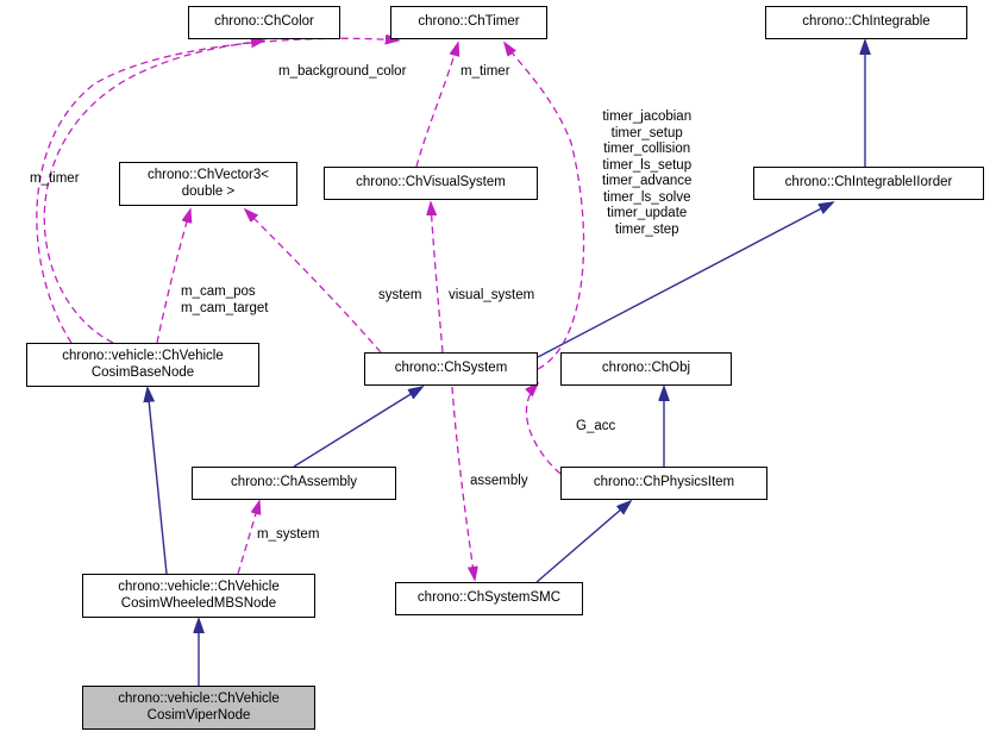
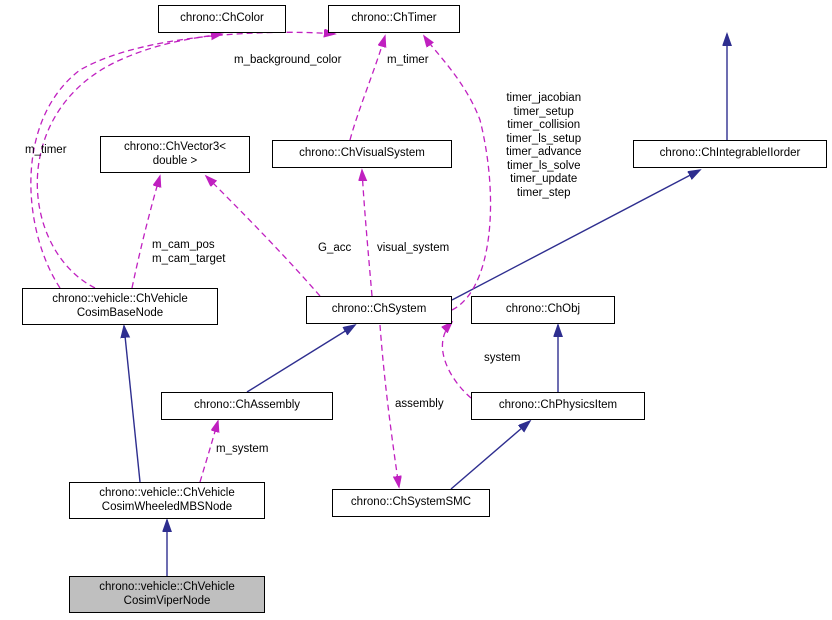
  chrono::ChColor
  chrono::ChTimer
- chrono::ChIntegrable
  chrono::ChVector3<
  double >
  chrono::ChVisualSystem
  chrono::ChIntegrableIIorder
  chrono::vehicle::ChVehicle
  CosimBaseNode
  chrono::ChSystem
  chrono::ChObj
  chrono::ChAssembly
  chrono::ChPhysicsItem
  chrono::ChSystemSMC
  chrono::vehicle::ChVehicle
  CosimWheeledMBSNode
  chrono::vehicle::ChVehicle
  CosimViperNode
  m_background_color
  m_timer
  timer_jacobian
  timer_setup
  timer_collision
  timer_ls_setup
  timer_advance
  timer_ls_solve
  timer_update
  timer_step
  m_timer
  m_cam_pos
  m_cam_target
- system
+ G_acc
  visual_system
- G_acc
+ system
  assembly
  m_system
